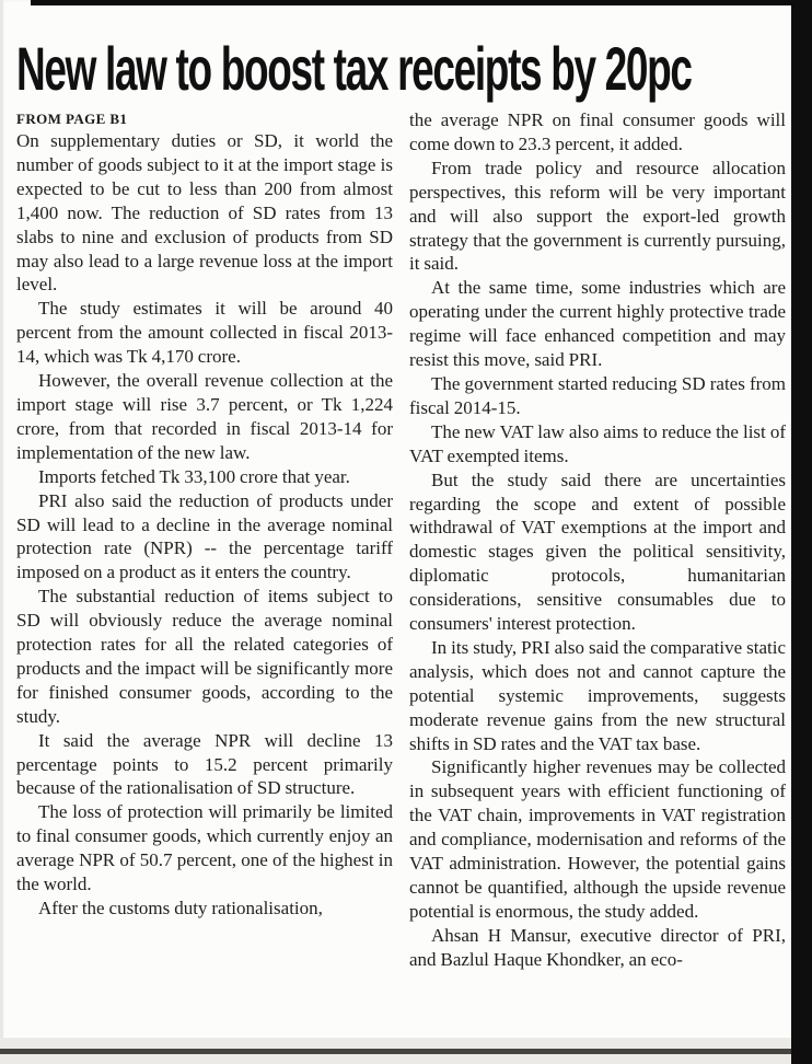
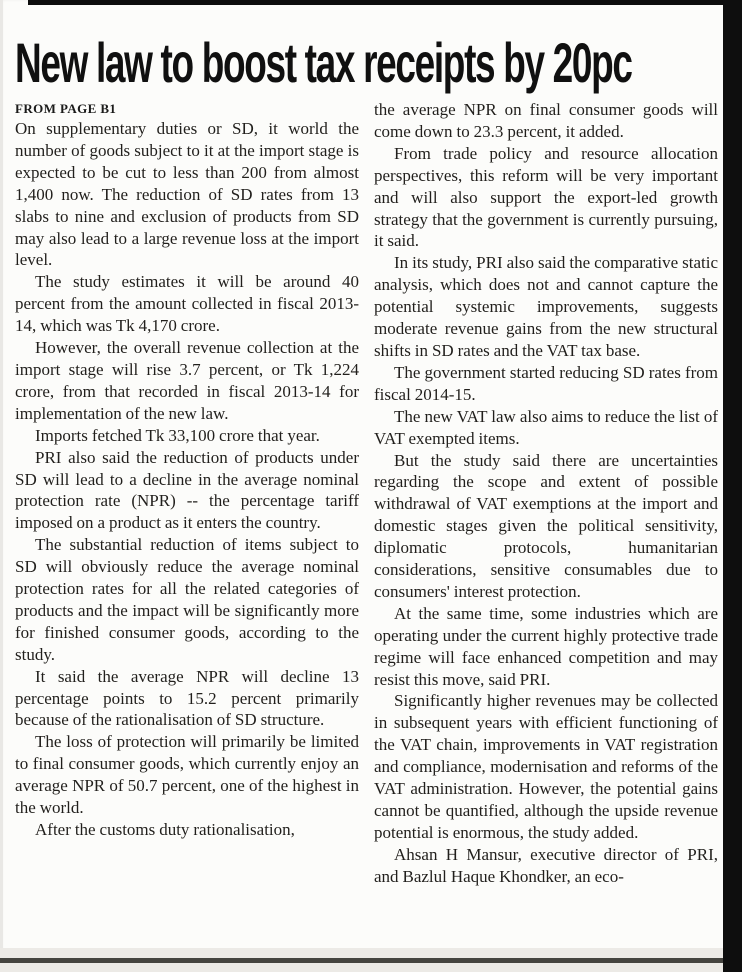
  New law to boost tax receipts by 20pc
  FROM PAGE B1
  On supplementary duties or SD, it world the number of goods subject to it at the import stage is expected to be cut to less than 200 from almost 1,400 now. The reduction of SD rates from 13 slabs to nine and exclusion of products from SD may also lead to a large revenue loss at the import level.
  The study estimates it will be around 40 percent from the amount collected in fiscal 2013-14, which was Tk 4,170 crore.
  However, the overall revenue collection at the import stage will rise 3.7 percent, or Tk 1,224 crore, from that recorded in fiscal 2013-14 for implementation of the new law.
  Imports fetched Tk 33,100 crore that year.
  PRI also said the reduction of products under SD will lead to a decline in the average nominal protection rate (NPR) -- the percentage tariff imposed on a product as it enters the country.
  The substantial reduction of items subject to SD will obviously reduce the average nominal protection rates for all the related categories of products and the impact will be significantly more for finished consumer goods, according to the study.
  It said the average NPR will decline 13 percentage points to 15.2 percent primarily because of the rationalisation of SD structure.
  The loss of protection will primarily be limited to final consumer goods, which currently enjoy an average NPR of 50.7 percent, one of the highest in the world.
  After the customs duty rationalisation,
  the average NPR on final consumer goods will come down to 23.3 percent, it added.
  From trade policy and resource allocation perspectives, this reform will be very important and will also support the export-led growth strategy that the government is currently pursuing, it said.
- At the same time, some industries which are operating under the current highly protective trade regime will face enhanced competition and may resist this move, said PRI.
+ In its study, PRI also said the comparative static analysis, which does not and cannot capture the potential systemic improvements, suggests moderate revenue gains from the new structural shifts in SD rates and the VAT tax base.
  The government started reducing SD rates from fiscal 2014-15.
  The new VAT law also aims to reduce the list of VAT exempted items.
  But the study said there are uncertainties regarding the scope and extent of possible withdrawal of VAT exemptions at the import and domestic stages given the political sensitivity, diplomatic protocols, humanitarian considerations, sensitive consumables due to consumers' interest protection.
- In its study, PRI also said the comparative static analysis, which does not and cannot capture the potential systemic improvements, suggests moderate revenue gains from the new structural shifts in SD rates and the VAT tax base.
+ At the same time, some industries which are operating under the current highly protective trade regime will face enhanced competition and may resist this move, said PRI.
  Significantly higher revenues may be collected in subsequent years with efficient functioning of the VAT chain, improvements in VAT registration and compliance, modernisation and reforms of the VAT administration. However, the potential gains cannot be quantified, although the upside revenue potential is enormous, the study added.
  Ahsan H Mansur, executive director of PRI, and Bazlul Haque Khondker, an eco-
